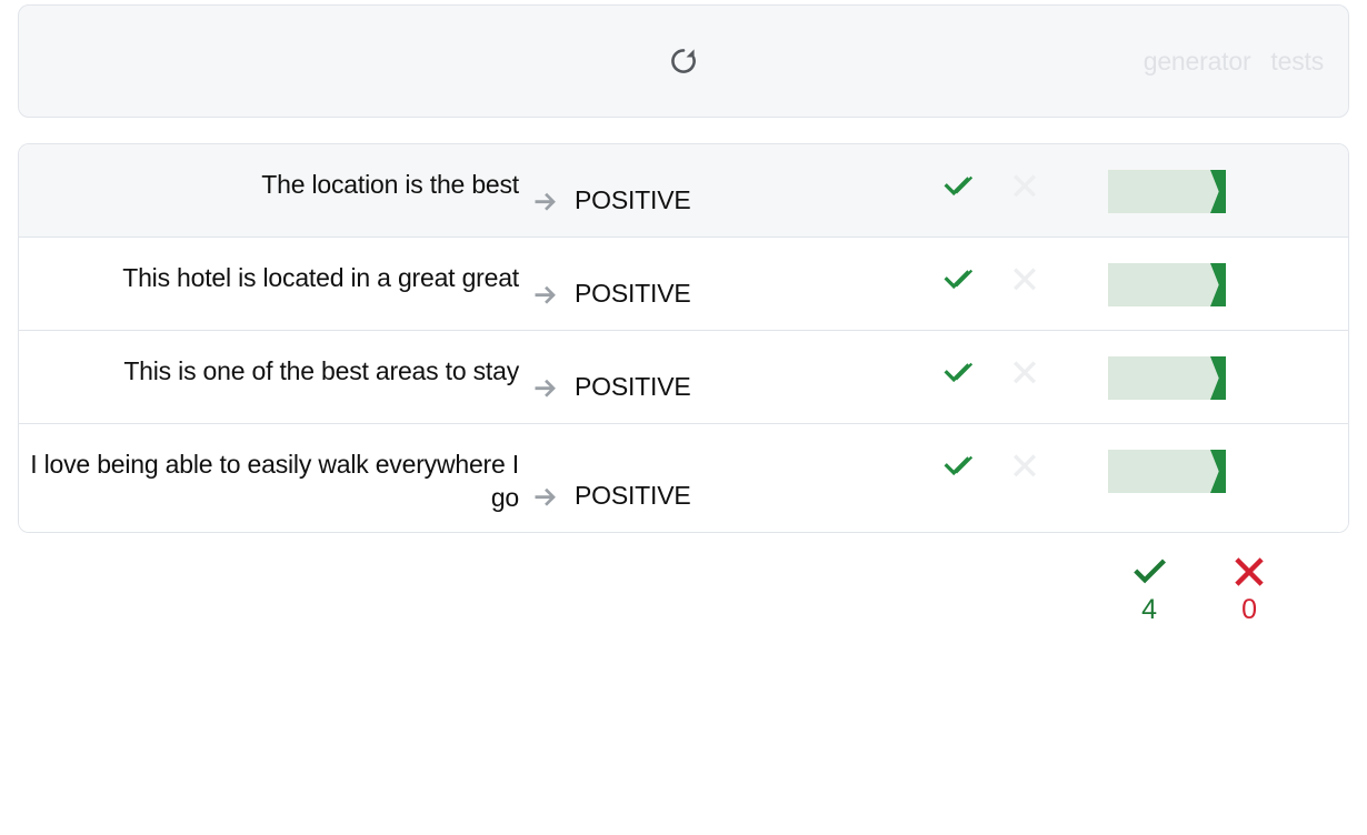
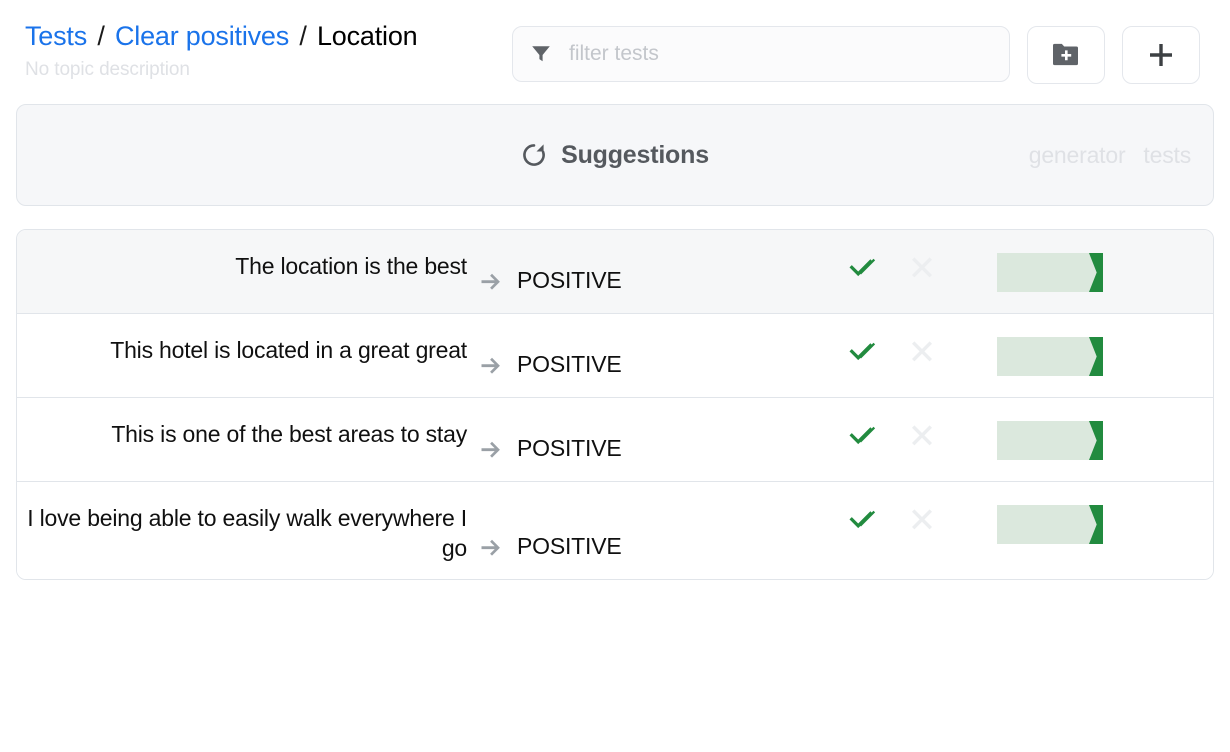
+ Tests / Clear positives / Location
+ No topic description
+ filter tests
+ Suggestions
  The location is the best
  POSITIVE
  This hotel is located in a great great
  POSITIVE
  This is one of the best areas to stay
  POSITIVE
  I love being able to easily walk everywhere I go
  POSITIVE
- 4
- 0
